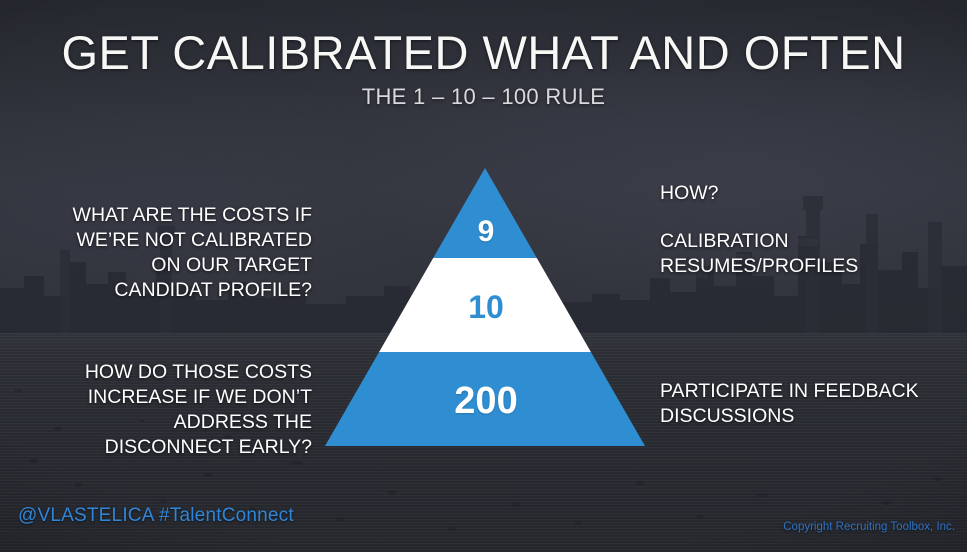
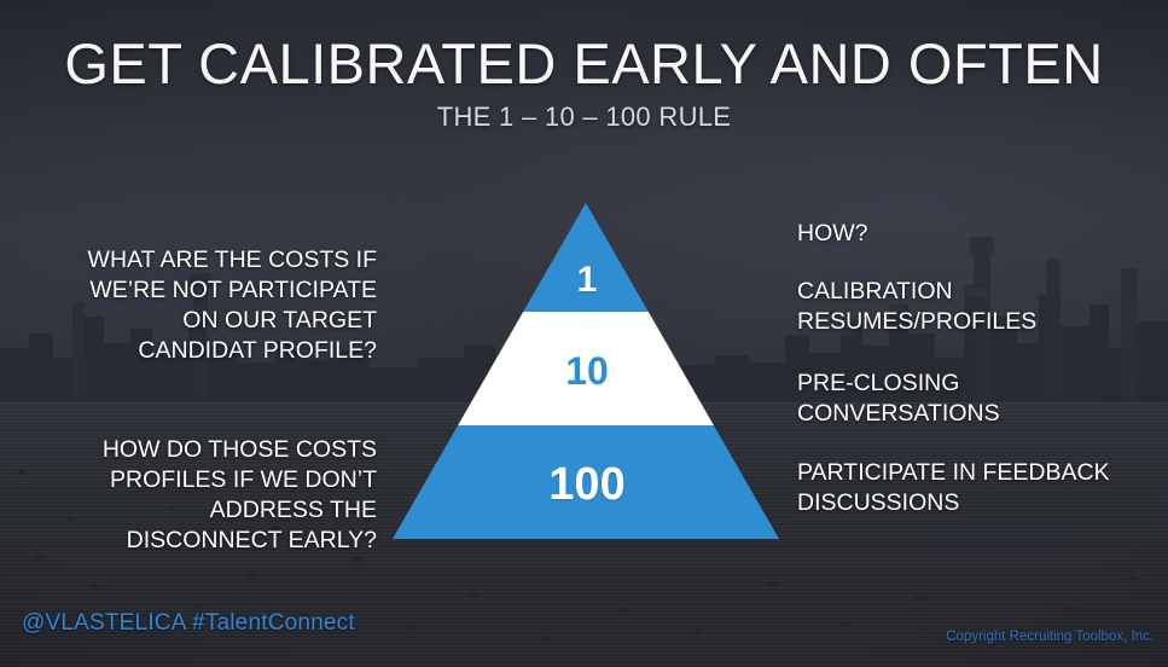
- GET CALIBRATED WHAT AND OFTEN
+ GET CALIBRATED EARLY AND OFTEN
  THE 1 – 10 – 100 RULE
- WHAT ARE THE COSTS IF WE’RE NOT CALIBRATED ON OUR TARGET CANDIDAT PROFILE?
+ WHAT ARE THE COSTS IF WE’RE NOT PARTICIPATE ON OUR TARGET CANDIDAT PROFILE?
- HOW DO THOSE COSTS INCREASE IF WE DON’T ADDRESS THE DISCONNECT EARLY?
+ HOW DO THOSE COSTS PROFILES IF WE DON’T ADDRESS THE DISCONNECT EARLY?
- 9
+ 1
  10
- 200
+ 100
  HOW?
  CALIBRATION RESUMES/PROFILES
+ PRE-CLOSING CONVERSATIONS
  PARTICIPATE IN FEEDBACK DISCUSSIONS
  @VLASTELICA #TalentConnect
  Copyright Recruiting Toolbox, Inc.
